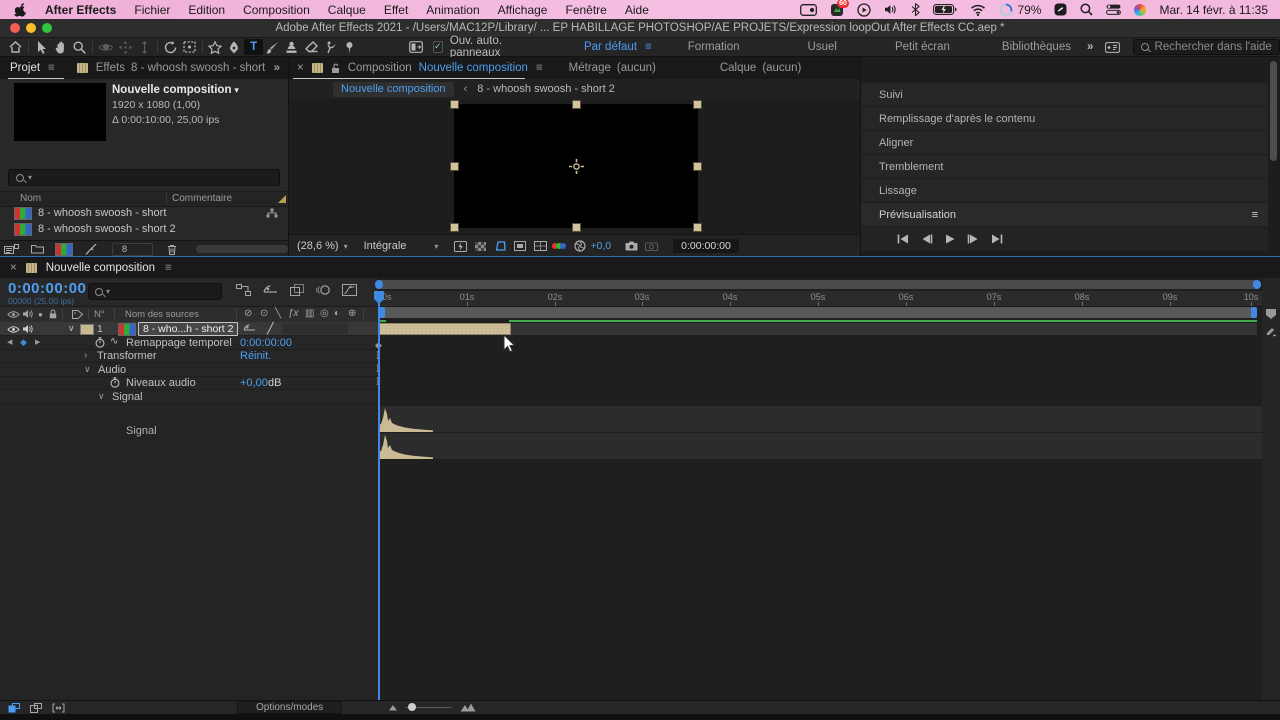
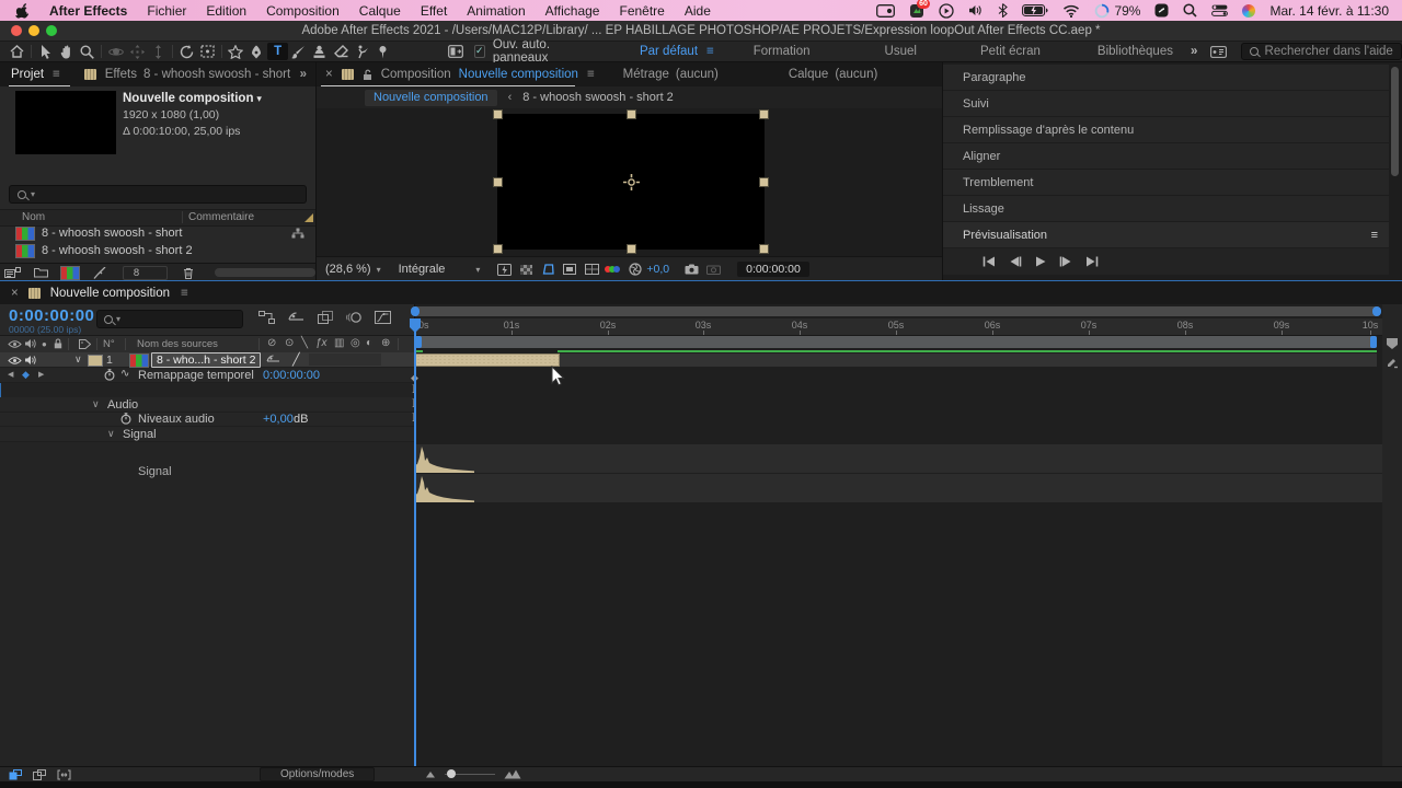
  After Effects
  Fichier
  Edition
  Composition
  Calque
  Effet
  Animation
  Affichage
  Fenêtre
  Aide
  79%
- Mar. 14 févr. à 11:35
+ Mar. 14 févr. à 11:30
  Adobe After Effects 2021 - /Users/MAC12P/Library/ ... EP HABILLAGE PHOTOSHOP/AE PROJETS/Expression loopOut After Effects CC.aep *
  T
  ✓
  Ouv. auto. panneaux
  Par défaut
  ≡
  Formation
  Usuel
  Petit écran
  Bibliothèques
  »
  Rechercher dans l'aide
  Projet
  ≡
  Effets
  8 - whoosh swoosh - short
  »
  Nouvelle composition ▾
  1920 x 1080 (1,00)
  Δ 0:00:10:00, 25,00 ips
  ▾
  Nom
  Commentaire
  8 - whoosh swoosh - short
  8 - whoosh swoosh - short 2
  ×
  Composition
  Nouvelle composition
  ≡
  Métrage
  (aucun)
  Calque
  (aucun)
  Nouvelle composition
  ‹
  8 - whoosh swoosh - short 2
  (28,6 %)
  ▾
  Intégrale
  ▾
  +0,0
  0:00:00:00
+ Paragraphe
  Suivi
  Remplissage d'après le contenu
  Aligner
  Tremblement
  Lissage
  Prévisualisation
  ≡
  ×
  Nouvelle composition
  ≡
  0:00:00:00
  00000 (25.00 ips)
  ▾
  ●
  N°
  Nom des sources
  ⊘
  ⊙
  ╲
  ƒx
  ▥
  ◎
  ◐
  ⊕
  ∨
  1
  8 - who...h - short 2
  ╱
  ◆
  ∿
  Remappage temporel
  0:00:00:00
- ›
- Transformer
- Réinit.
  ∨
  Audio
  Niveaux audio
  +0,00
  dB
  ∨
  Signal
  Signal
  0s
  01s
  02s
  03s
  04s
  05s
  06s
  07s
  08s
  09s
  10s
  Options/modes
